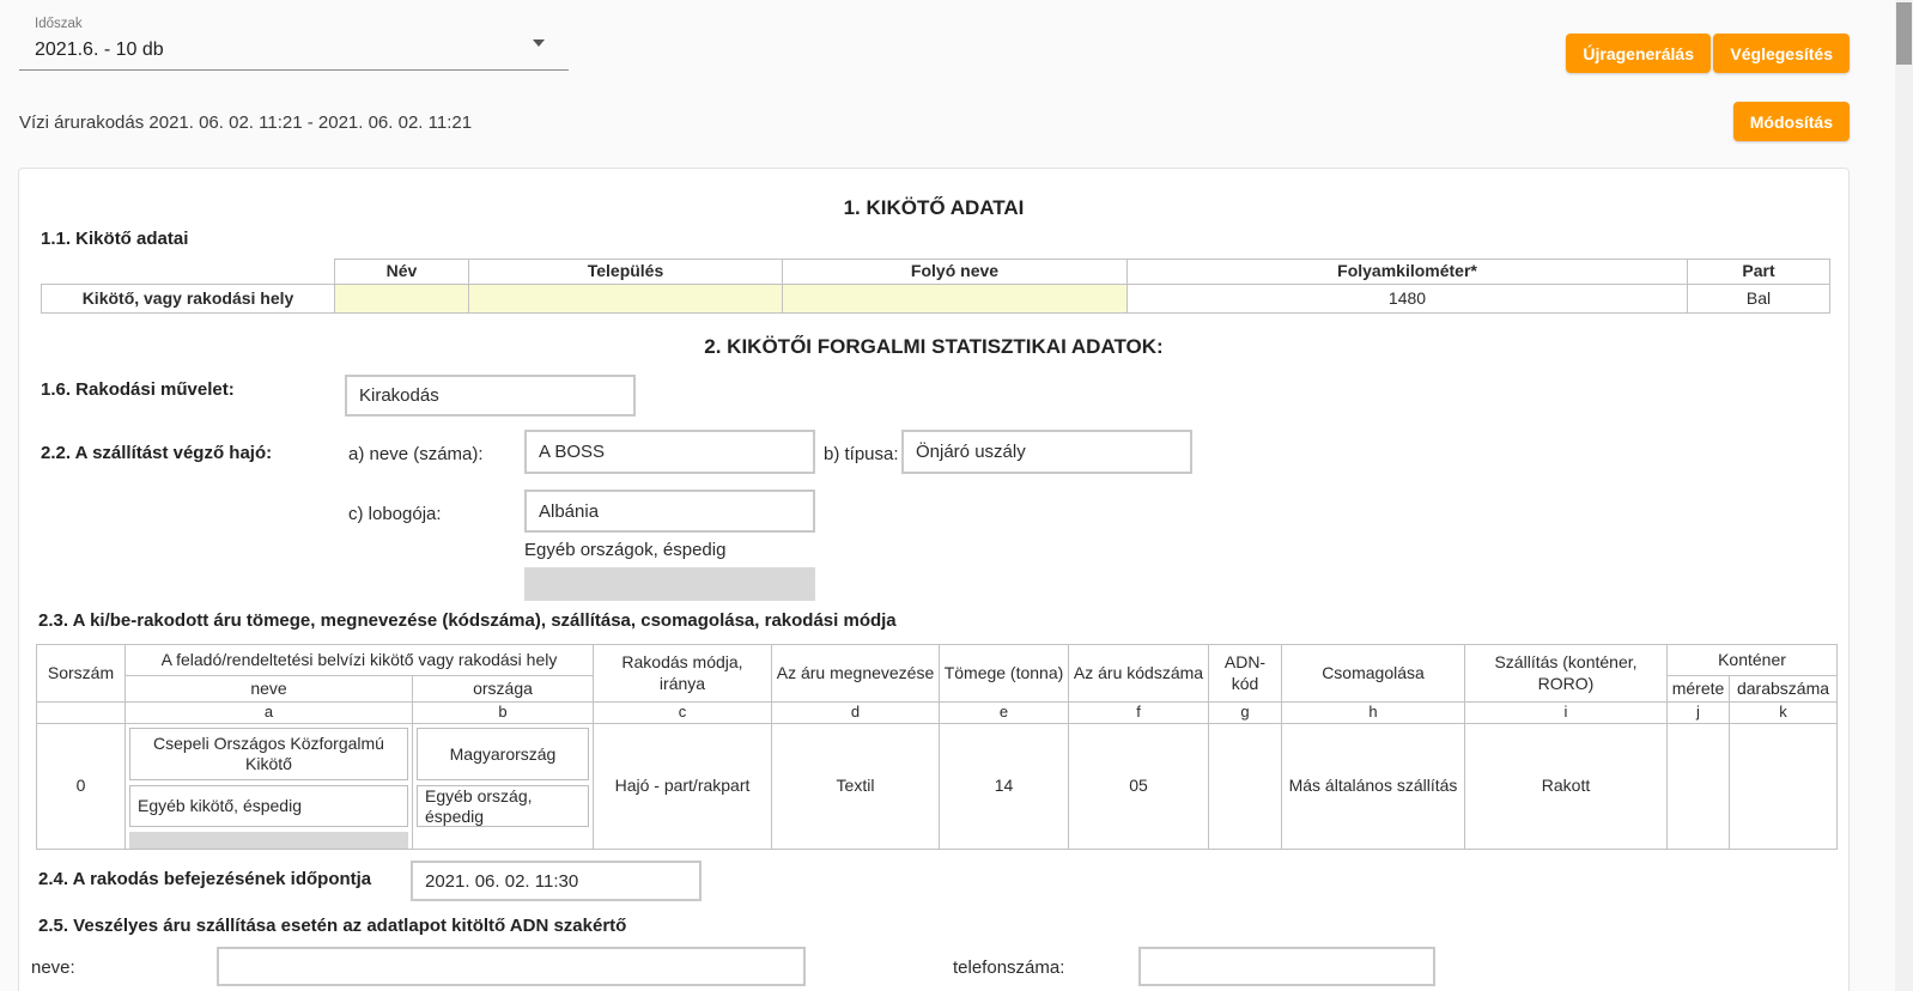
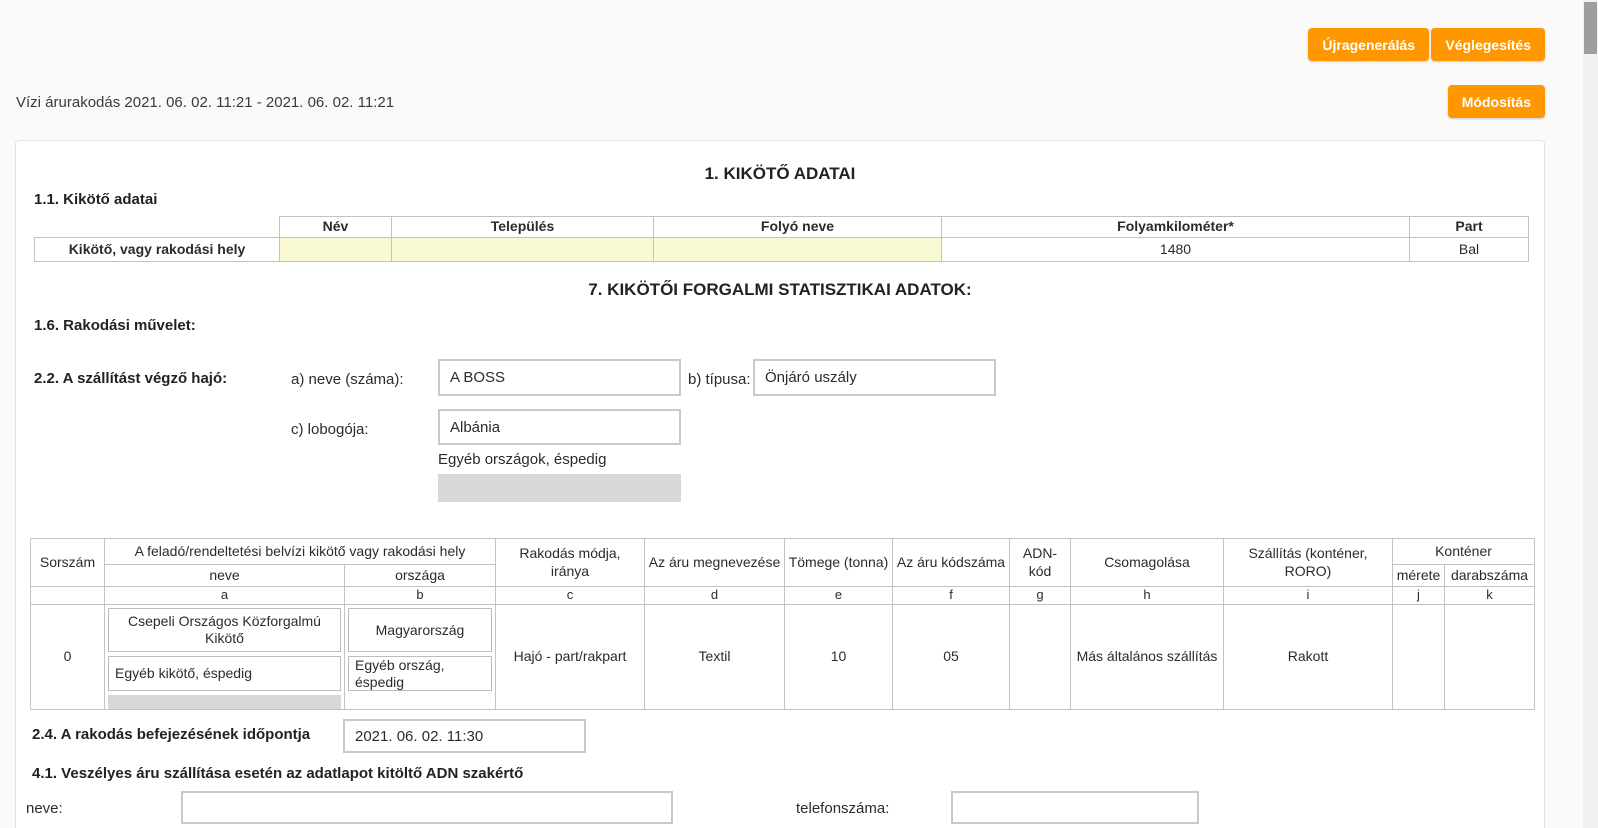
- Időszak
- 2021.6. - 10 db
  Újragenerálás
  Véglegesítés
  Vízi árurakodás 2021. 06. 02. 11:21 - 2021. 06. 02. 11:21
  Módosítás
  1. KIKÖTŐ ADATAI
  1.1. Kikötő adatai
  	Név	Település	Folyó neve	Folyamkilométer*	Part
  Kikötő, vagy rakodási hely				1480	Bal
- 2. KIKÖTŐI FORGALMI STATISZTIKAI ADATOK:
+ 7. KIKÖTŐI FORGALMI STATISZTIKAI ADATOK:
  1.6. Rakodási művelet:
- Kirakodás
  2.2. A szállítást végző hajó:
  a) neve (száma):
  A BOSS
  b) típusa:
  Önjáró uszály
  c) lobogója:
  Albánia
  Egyéb országok, éspedig
- 2.3. A ki/be-rakodott áru tömege, megnevezése (kódszáma), szállítása, csomagolása, rakodási módja
  Sorszám	A feladó/rendeltetési belvízi kikötő vagy rakodási hely	Rakodás módja, iránya	Az áru megnevezése	Tömege (tonna)	Az áru kódszáma	ADN-kód	Csomagolása	Szállítás (konténer, RORO)	Konténer
  neve	országa	mérete	darabszáma
  	a	b	c	d	e	f	g	h	i	j	k
- 0	Csepeli Országos Közforgalmú Kikötő Egyéb kikötő, éspedig	Magyarország Egyéb ország, éspedig	Hajó - part/rakpart	Textil	14	05		Más általános szállítás	Rakott
+ 0	Csepeli Országos Közforgalmú Kikötő Egyéb kikötő, éspedig	Magyarország Egyéb ország, éspedig	Hajó - part/rakpart	Textil	10	05		Más általános szállítás	Rakott
  2.4. A rakodás befejezésének időpontja
  2021. 06. 02. 11:30
- 2.5. Veszélyes áru szállítása esetén az adatlapot kitöltő ADN szakértő
+ 4.1. Veszélyes áru szállítása esetén az adatlapot kitöltő ADN szakértő
  neve:
  telefonszáma:
